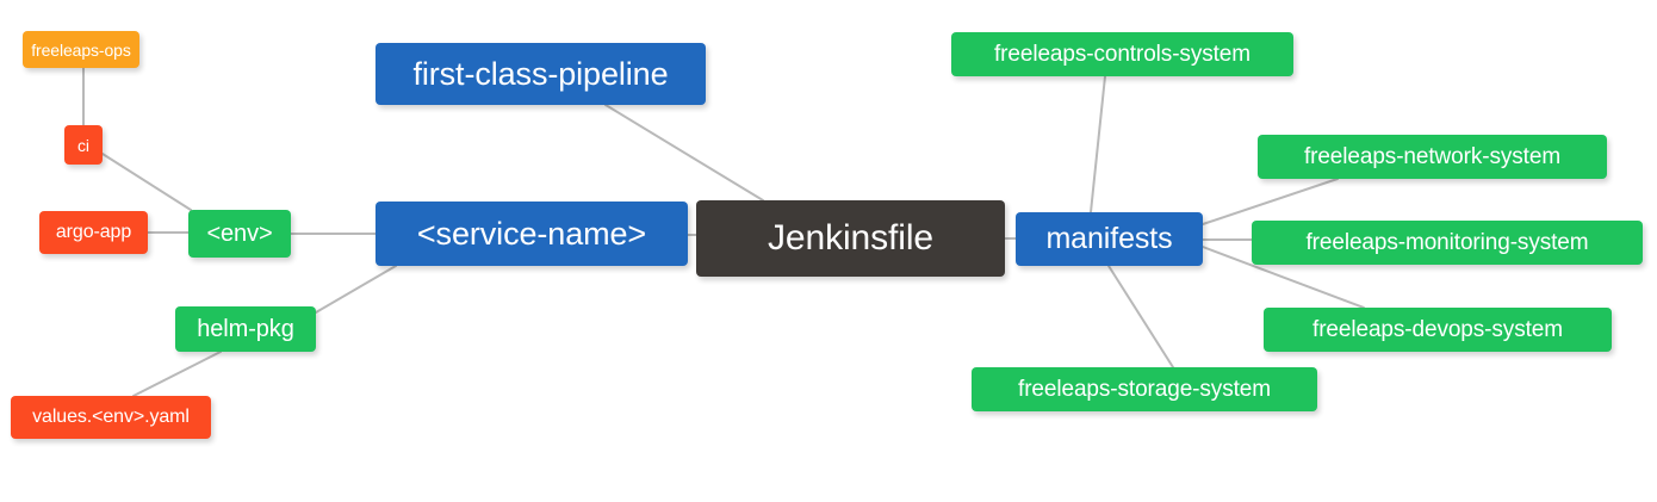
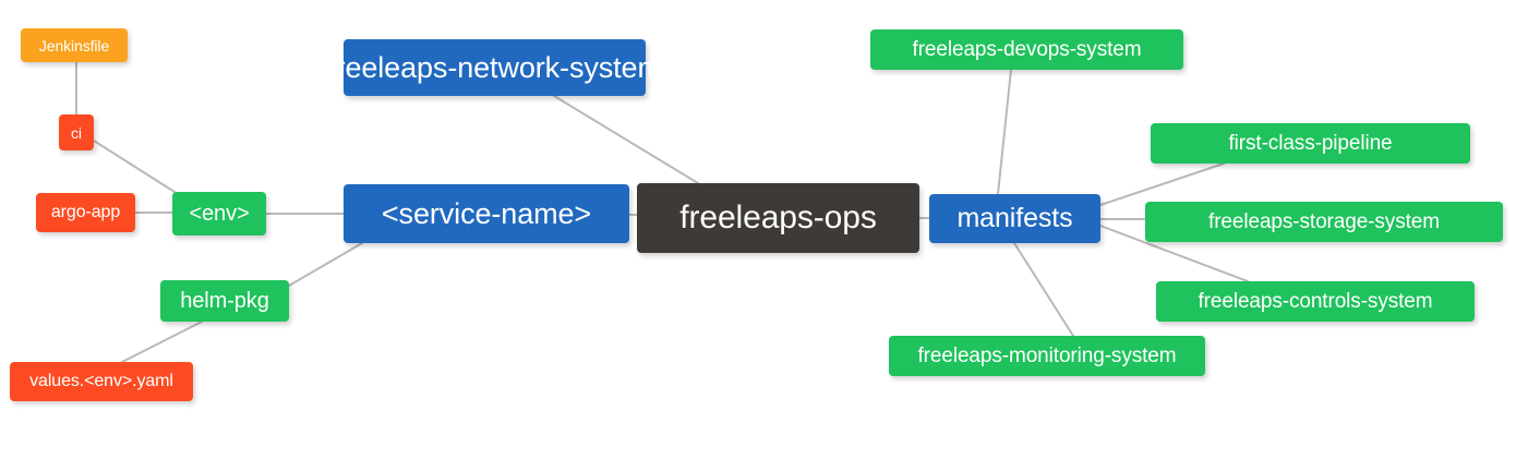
- freeleaps-ops
+ Jenkinsfile
  ci
  argo-app
  <env>
  helm-pkg
  values.<env>.yaml
- first-class-pipeline
+ freeleaps-network-system
  <service-name>
- Jenkinsfile
+ freeleaps-ops
  manifests
- freeleaps-controls-system
+ freeleaps-devops-system
- freeleaps-network-system
+ first-class-pipeline
- freeleaps-monitoring-system
+ freeleaps-storage-system
- freeleaps-devops-system
+ freeleaps-controls-system
- freeleaps-storage-system
+ freeleaps-monitoring-system
